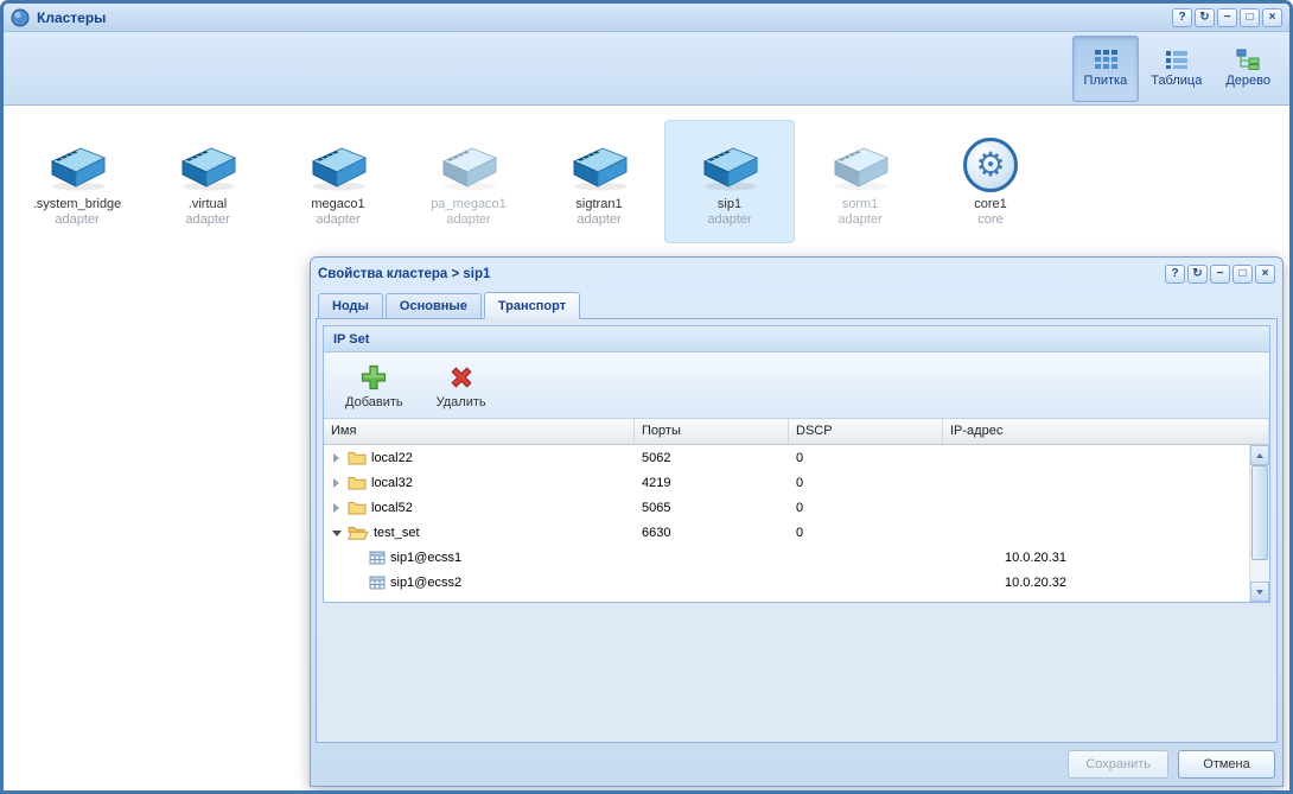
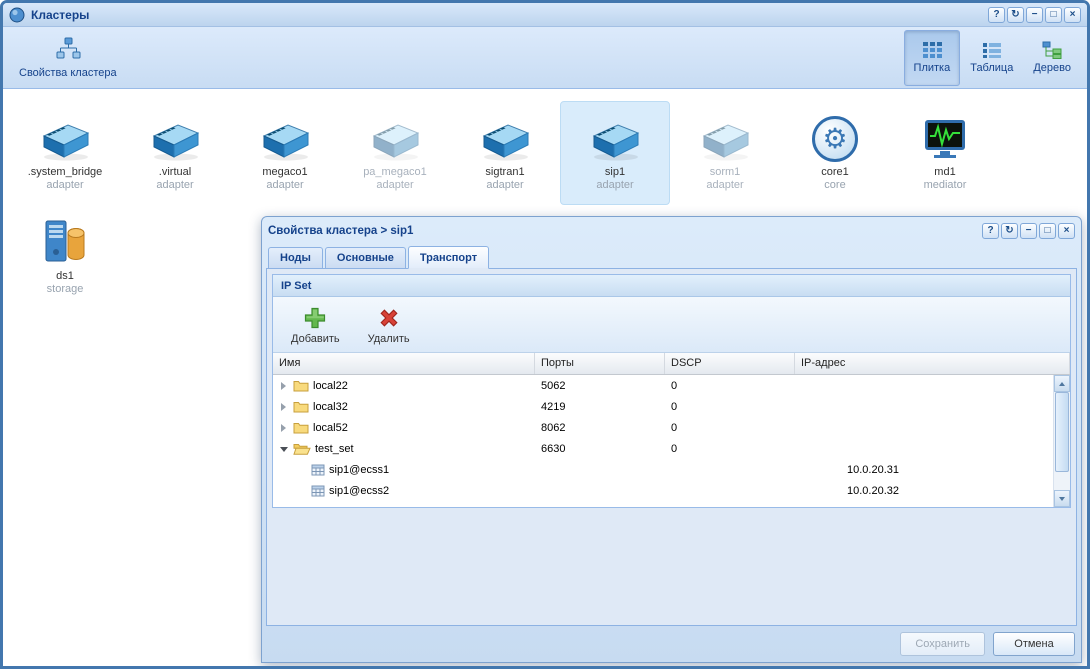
  Кластеры
  ?
  ↻
  −
  □
  ×
+ Свойства кластера
  Плитка
  Таблица
  Дерево
  .system_bridge
  adapter
  .virtual
  adapter
  megaco1
  adapter
  pa_megaco1
  adapter
  sigtran1
  adapter
  sip1
  adapter
  sorm1
  adapter
  ⚙
  core1
  core
+ md1
+ mediator
+ ds1
+ storage
  Свойства кластера > sip1
  ?
  ↻
  −
  □
  ×
  Ноды
  Основные
  Транспорт
  IP Set
  Добавить
  Удалить
  Имя
  Порты
  DSCP
  IP-адрес
  local22
  5062
  0
  local32
  4219
  0
  local52
- 5065
+ 8062
  0
  test_set
  6630
  0
  sip1@ecss1
  10.0.20.31
  sip1@ecss2
  10.0.20.32
  Сохранить
  Отмена
